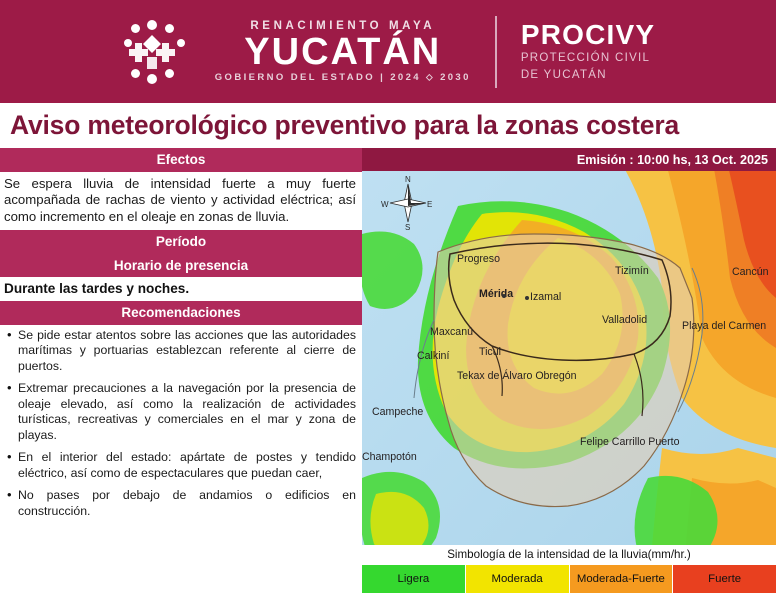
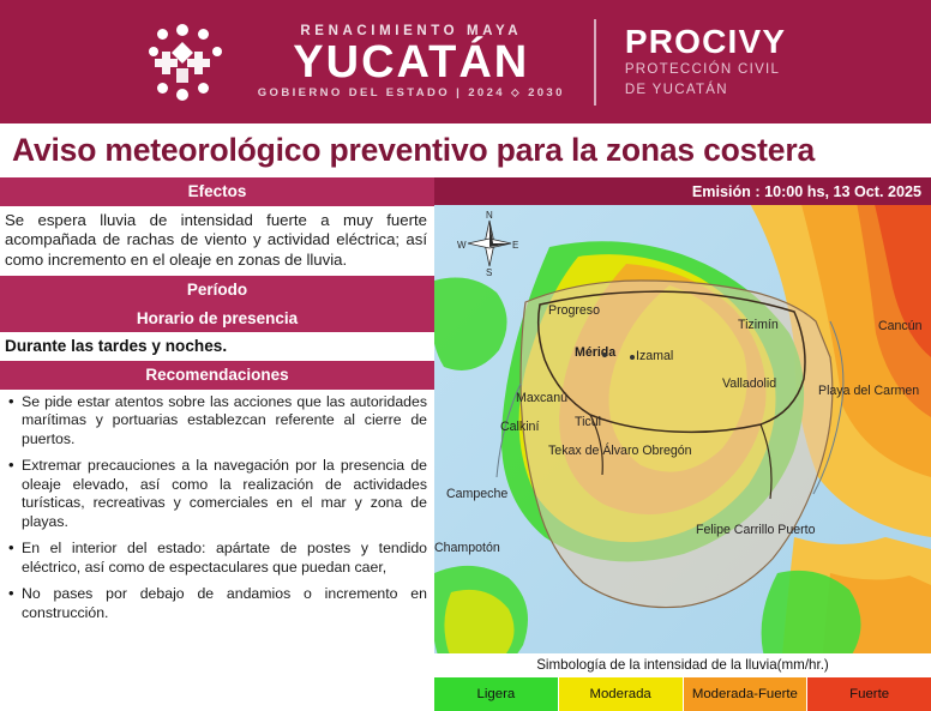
  RENACIMIENTO MAYA
  YUCATÁN
  GOBIERNO DEL ESTADO | 2024 ⬦ 2030
  PROCIVY
  PROTECCIÓN CIVIL
  DE YUCATÁN
  Aviso meteorológico preventivo para la zonas costera
  Efectos
  Se espera lluvia de intensidad fuerte a muy fuerte acompañada de rachas de viento y actividad eléctrica; así como incremento en el oleaje en zonas de lluvia.
  Período
  Horario de presencia
  Durante las tardes y noches.
  Recomendaciones
  Se pide estar atentos sobre las acciones que las autoridades marítimas y portuarias establezcan referente al cierre de puertos.
  Extremar precauciones a la navegación por la presencia de oleaje elevado, así como la realización de actividades turísticas, recreativas y comerciales en el mar y zona de playas.
  En el interior del estado: apártate de postes y tendido eléctrico, así como de espectaculares que puedan caer,
- No pases por debajo de andamios o edificios en construcción.
+ No pases por debajo de andamios o incremento en construcción.
  Emisión : 10:00 hs, 13 Oct. 2025
  N
  S
  E
  W
  Progreso
  Méria
  Izamal
  Tizimín
  Valladolid
  Maxcanú
  Calkiní
  Ticul
  Tekax de Álvaro Obregón
  Campeche
  Champotón
  Felipe Carrillo Puerto
  Playa del Carmen
  Cancún
  Simbología de la intensidad de la lluvia(mm/hr.)
  Ligera
  Moderada
  Moderada-Fuerte
  Fuerte
